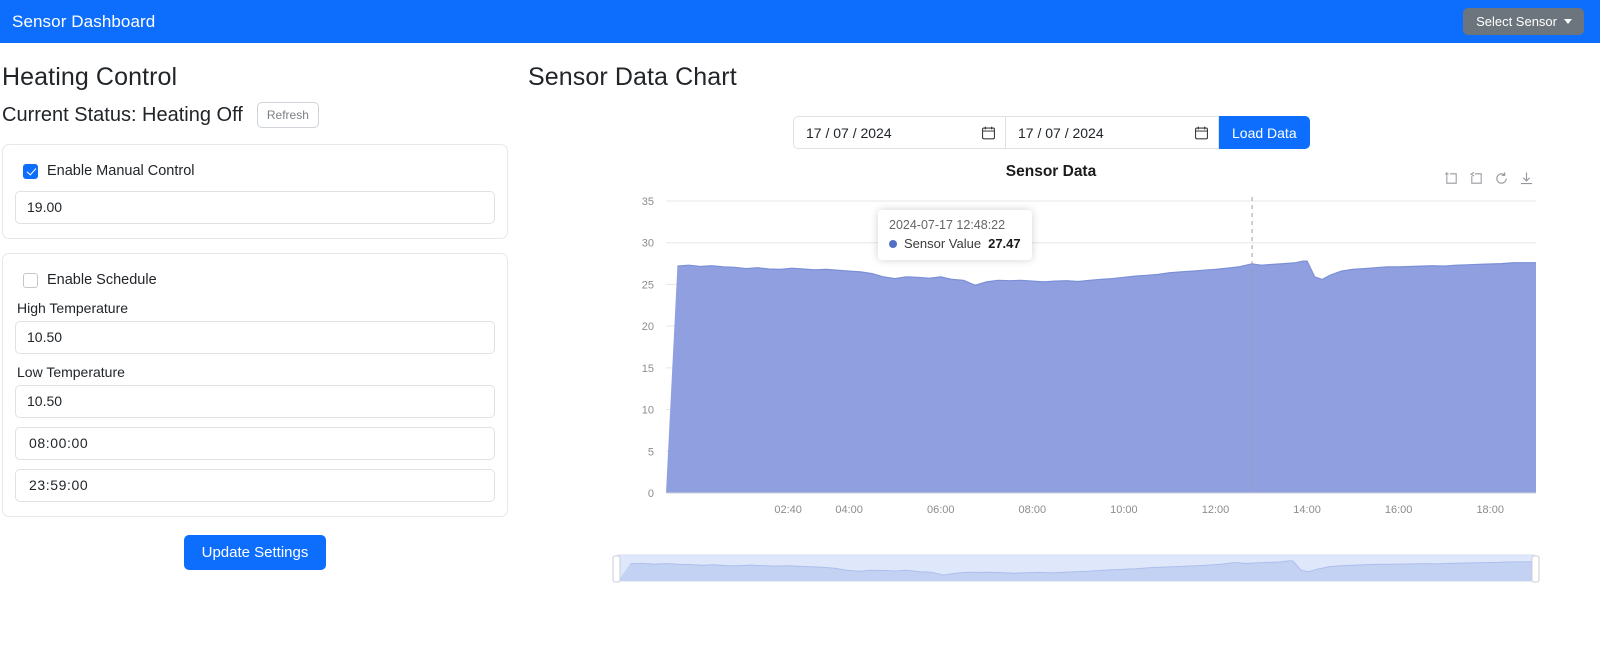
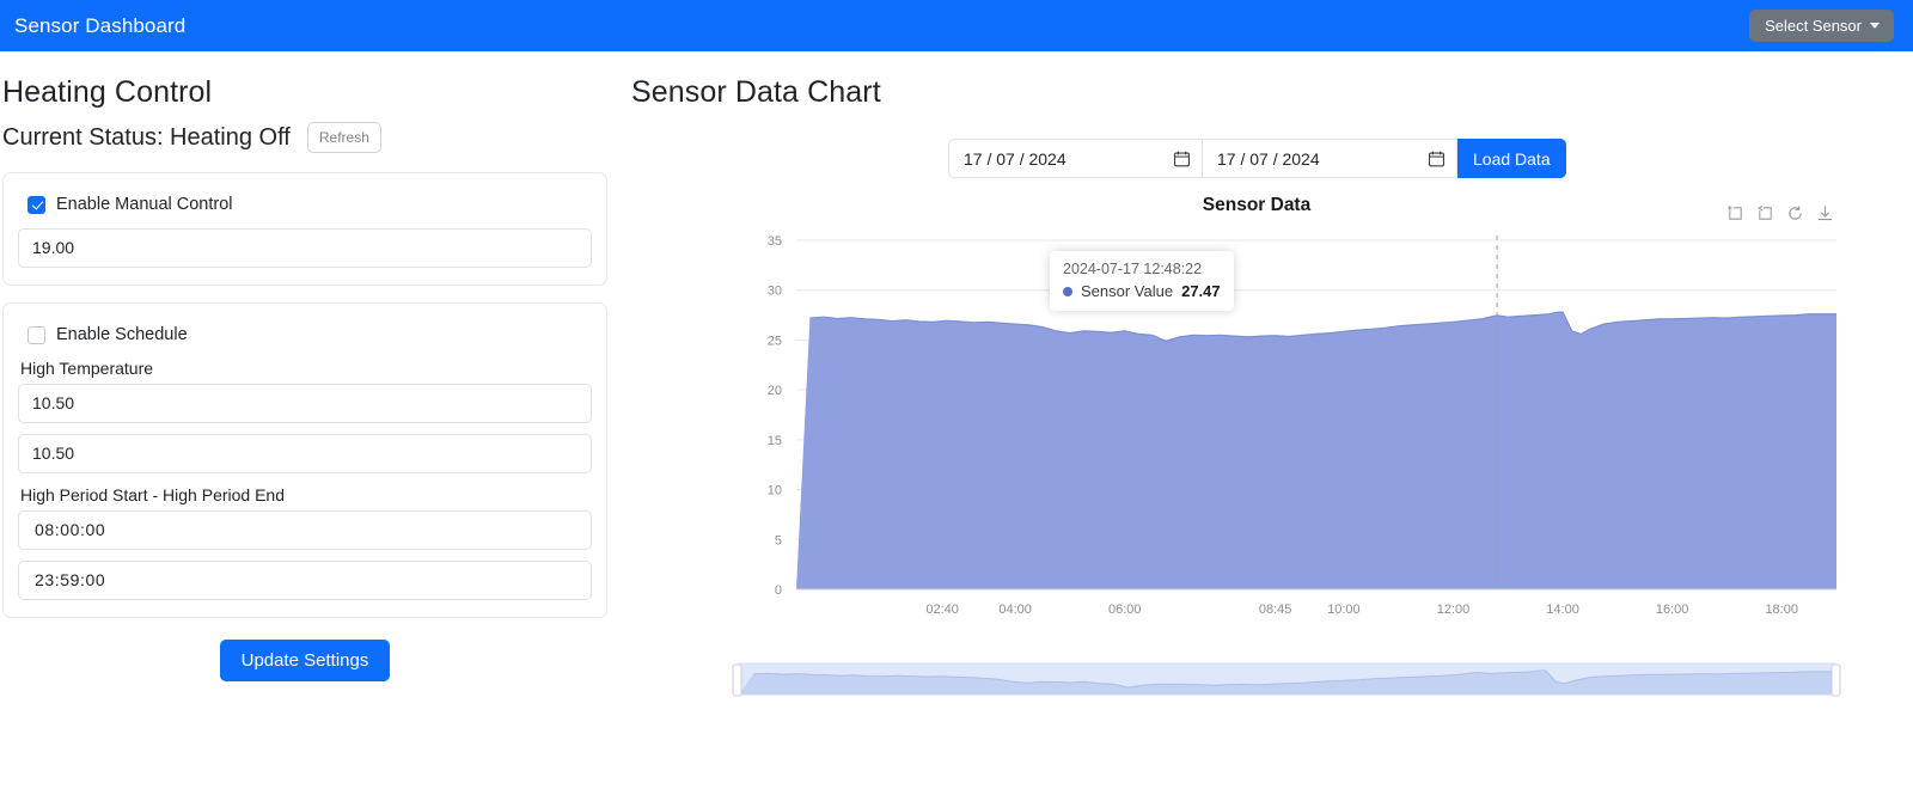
  Sensor Dashboard
  Select Sensor
  Heating Control
  Current Status: Heating Off
  Refresh
  Enable Manual Control
  19.00
  Enable Schedule
  High Temperature
  10.50
- Low Temperature
  10.50
+ High Period Start - High Period End
  08:00:00
  23:59:00
  Update Settings
  Sensor Data Chart
  17 / 07 / 2024
  17 / 07 / 2024
  Load Data
  Sensor Data
  0
  5
  10
  15
  20
  25
  30
  35
  02:40
  04:00
  06:00
- 08:00
+ 08:45
  10:00
  12:00
  14:00
  16:00
  18:00
  2024-07-17 12:48:22
  Sensor Value
  27.47
